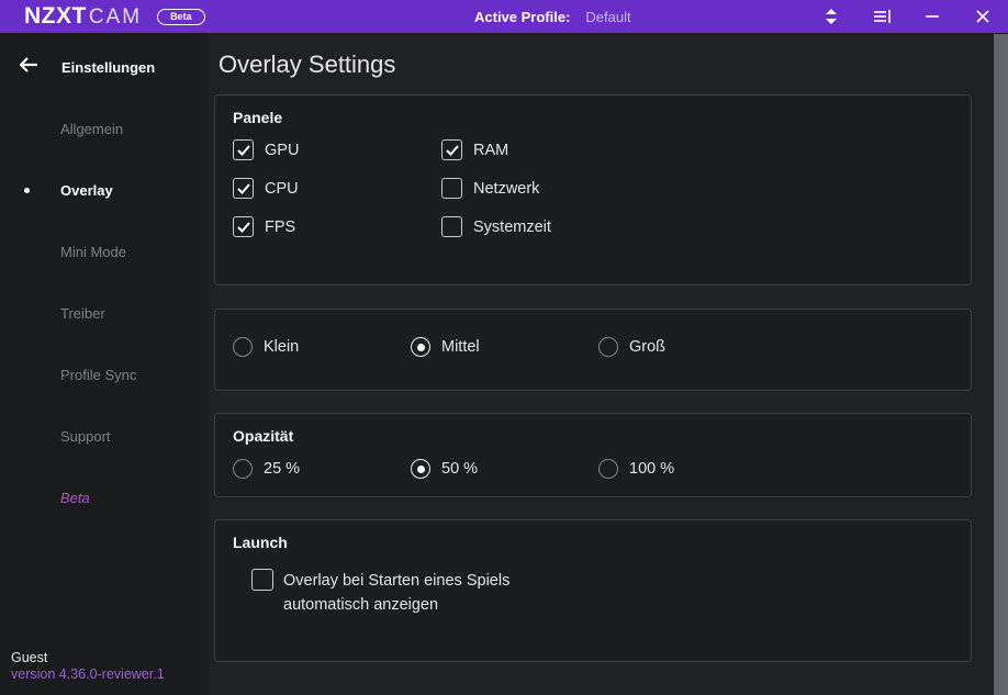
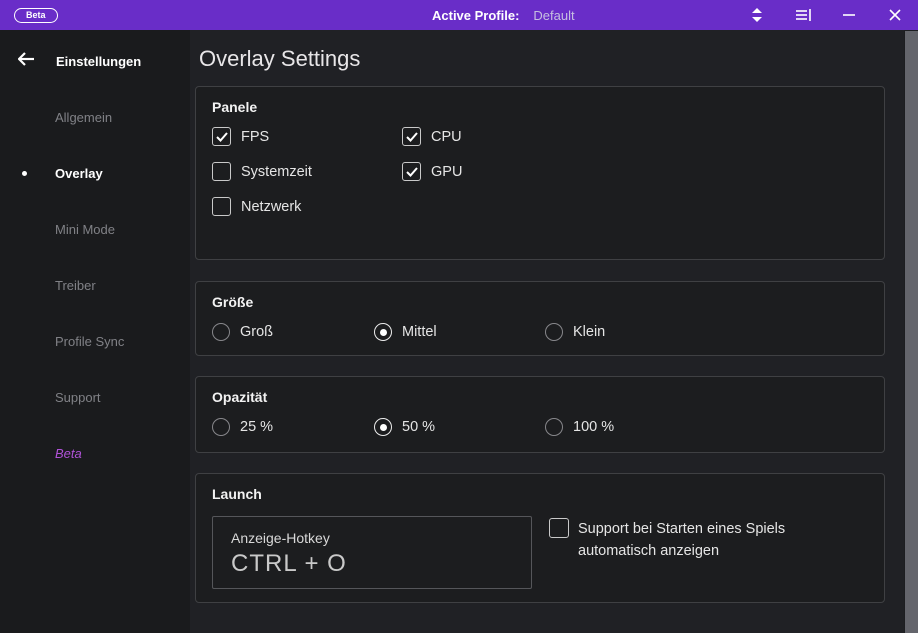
- NZXT
- CAM
  Beta
  Active Profile:
  Default
  Einstellungen
  Allgemein
  Overlay
  Mini Mode
  Treiber
  Profile Sync
  Support
  Beta
- Guest
- version 4.36.0-reviewer.1
  Overlay Settings
  Panele
- GPU
+ FPS
- RAM
  CPU
- Netzwerk
+ Systemzeit
- FPS
+ GPU
- Systemzeit
+ Netzwerk
+ Größe
- Klein
+ Groß
  Mittel
- Groß
+ Klein
  Opazität
  25 %
  50 %
  100 %
  Launch
+ Anzeige-Hotkey
+ CTRL + O
- Overlay bei Starten eines Spiels automatisch anzeigen
+ Support bei Starten eines Spiels automatisch anzeigen
